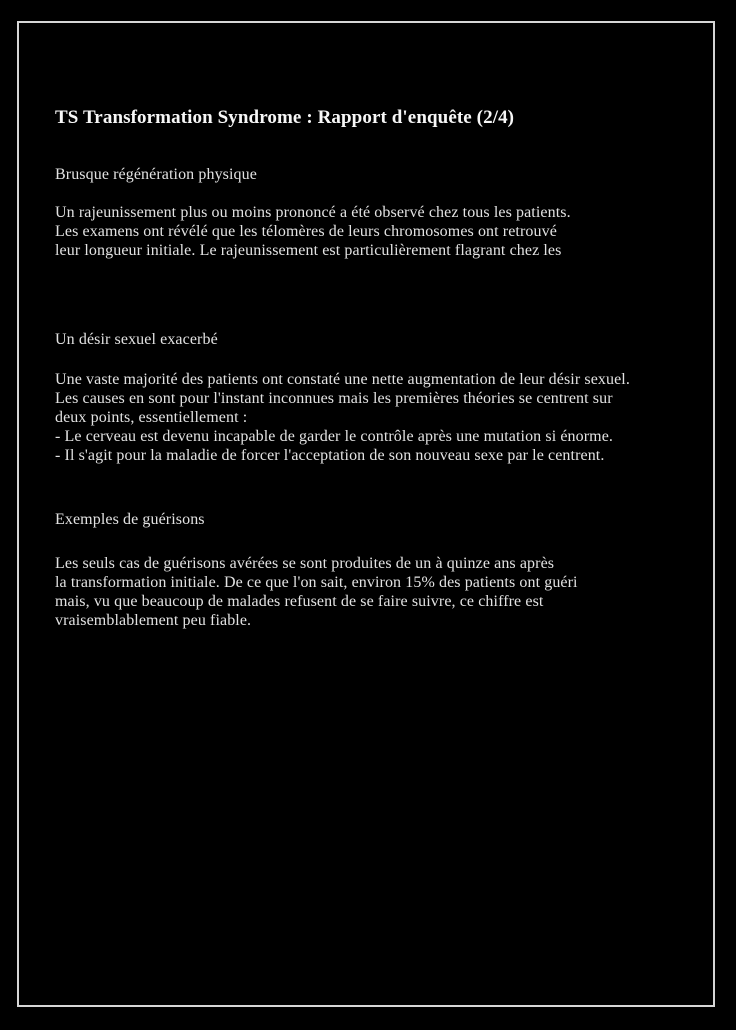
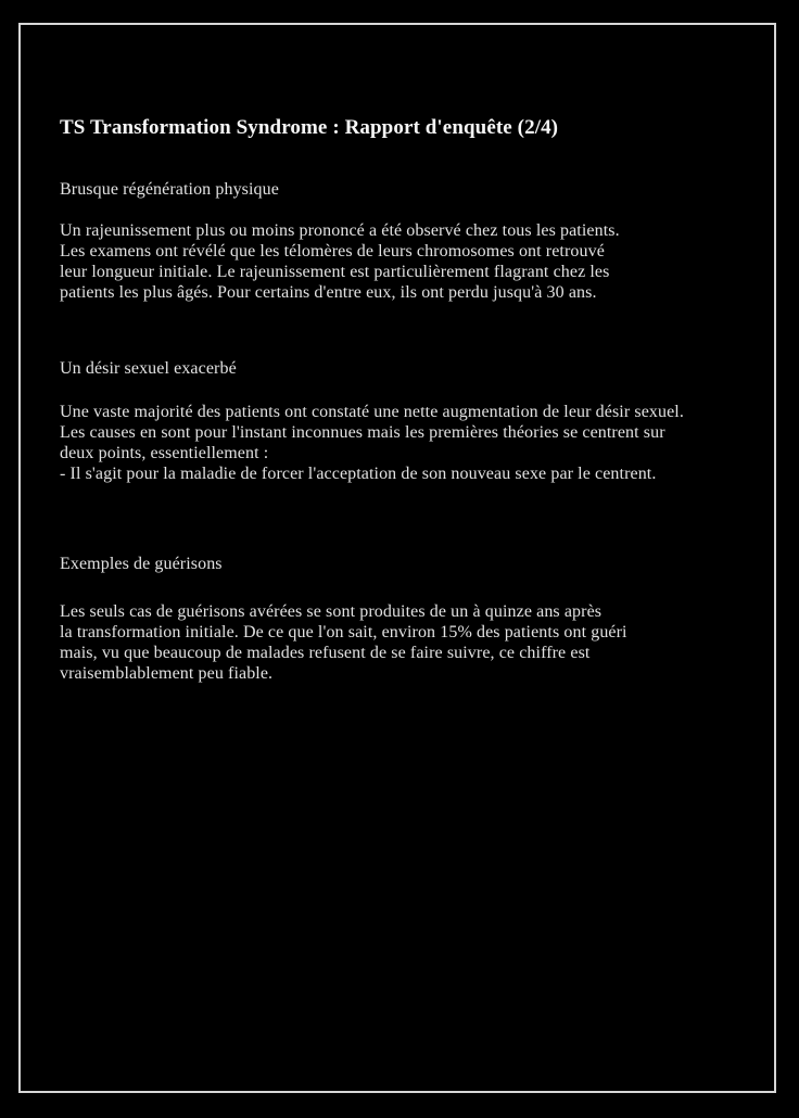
  TS Transformation Syndrome : Rapport d'enquête (2/4)
  Brusque régénération physique
  Un rajeunissement plus ou moins prononcé a été observé chez tous les patients.
  Les examens ont révélé que les télomères de leurs chromosomes ont retrouvé
  leur longueur initiale. Le rajeunissement est particulièrement flagrant chez les
+ patients les plus âgés. Pour certains d'entre eux, ils ont perdu jusqu'à 30 ans.
  Un désir sexuel exacerbé
  Une vaste majorité des patients ont constaté une nette augmentation de leur désir sexuel.
  Les causes en sont pour l'instant inconnues mais les premières théories se centrent sur
  deux points, essentiellement :
- - Le cerveau est devenu incapable de garder le contrôle après une mutation si énorme.
  - Il s'agit pour la maladie de forcer l'acceptation de son nouveau sexe par le centrent.
  Exemples de guérisons
  Les seuls cas de guérisons avérées se sont produites de un à quinze ans après
  la transformation initiale. De ce que l'on sait, environ 15% des patients ont guéri
  mais, vu que beaucoup de malades refusent de se faire suivre, ce chiffre est
  vraisemblablement peu fiable.
